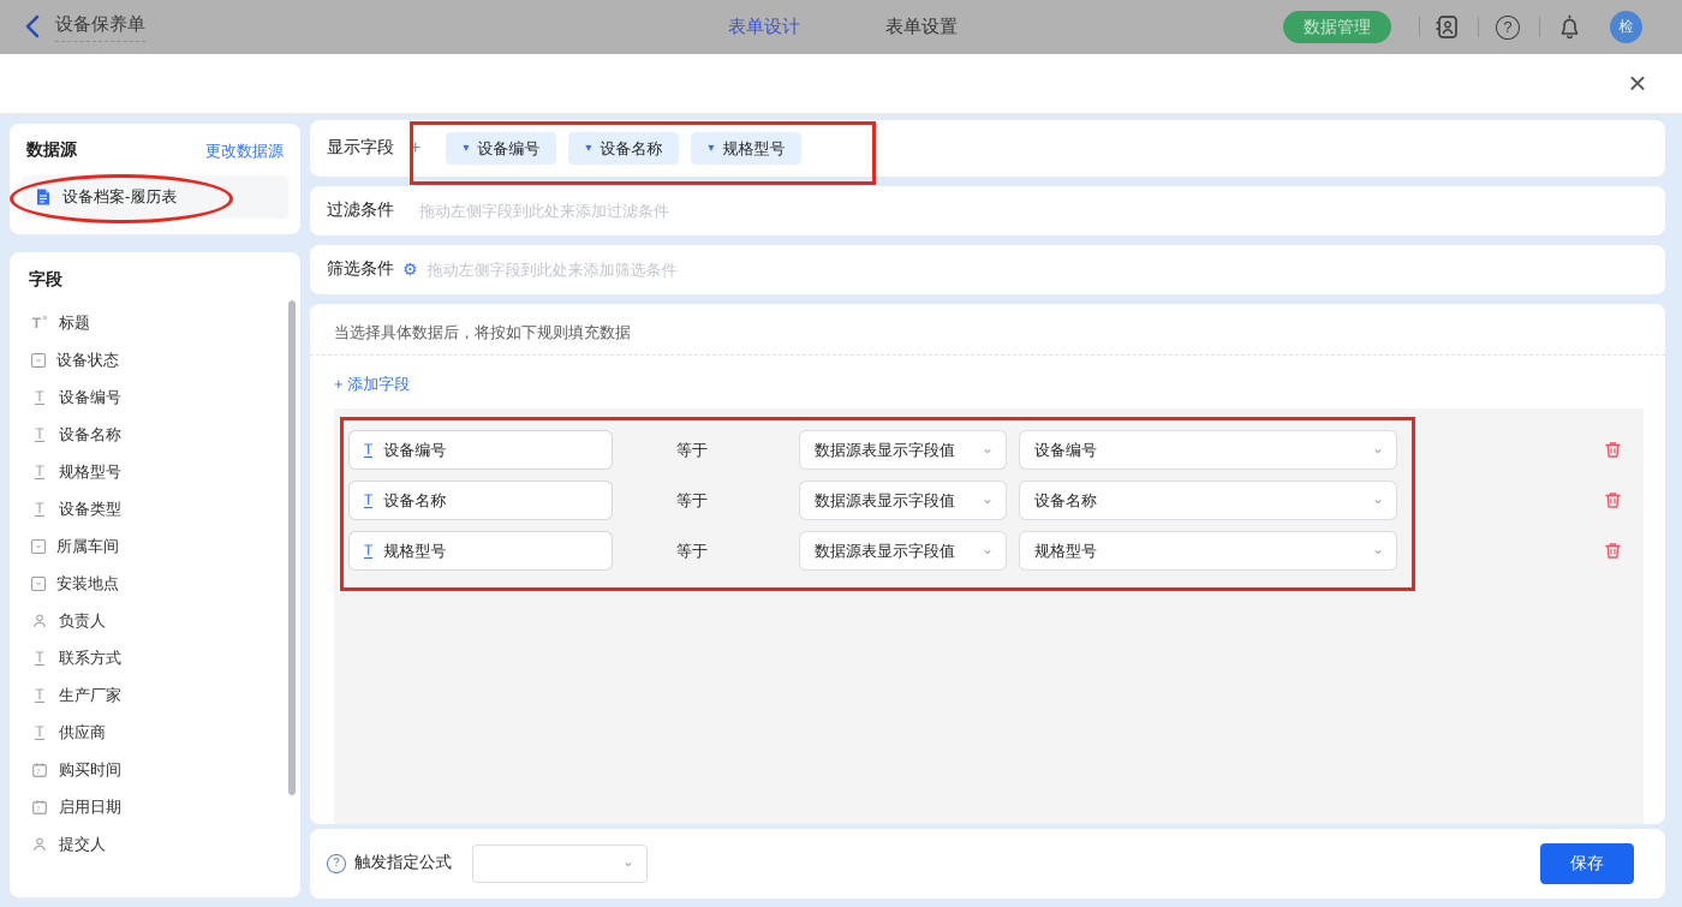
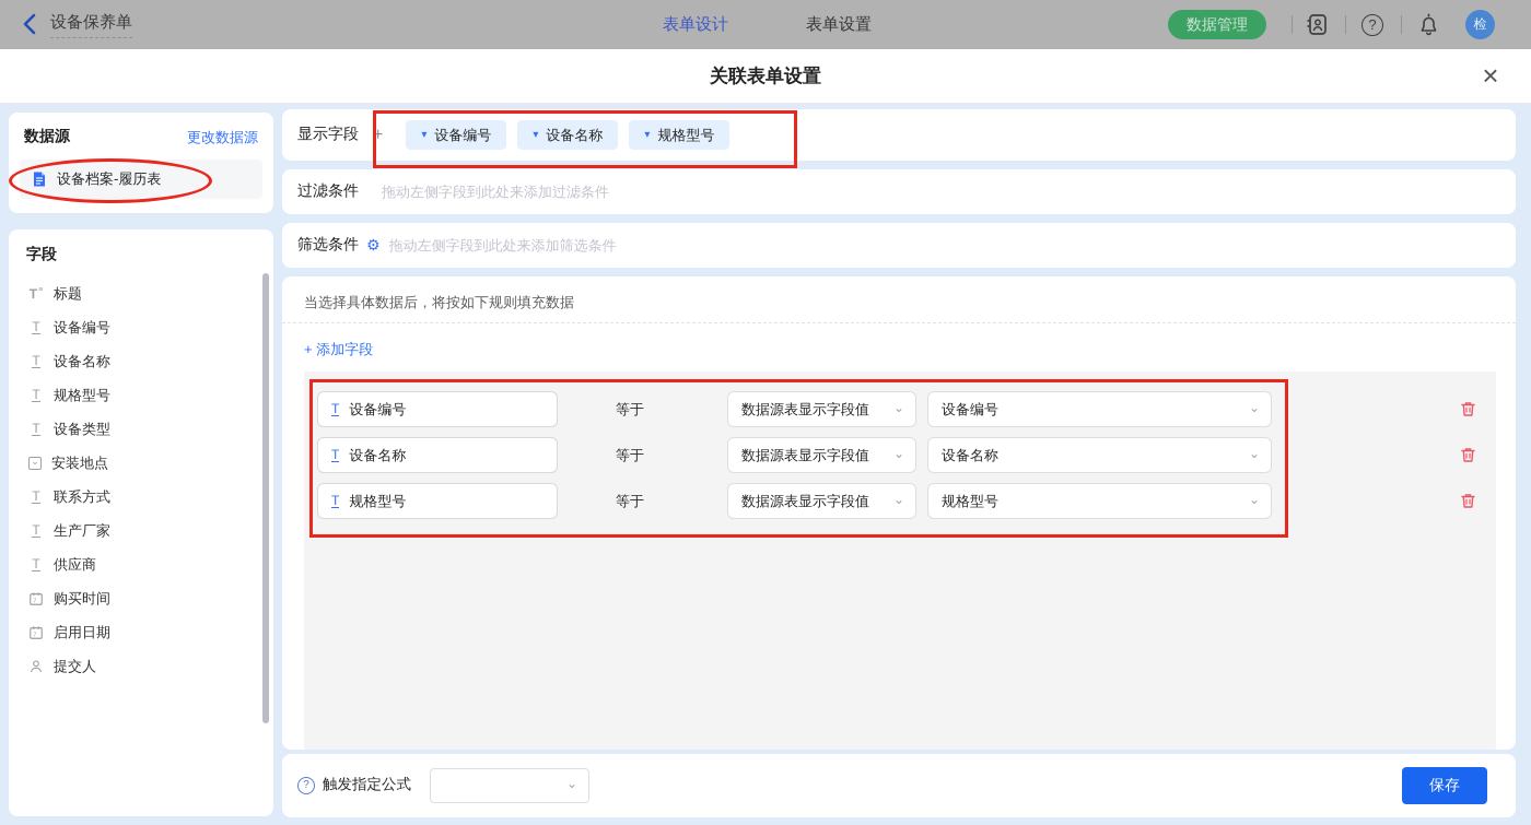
  设备保养单
  表单设计
  表单设置
  数据管理
  检
+ 关联表单设置
  数据源
  更改数据源
  设备档案-履历表
  字段
  标题
- 设备状态
  设备编号
  设备名称
  规格型号
  设备类型
- 所属车间
  安装地点
- 负责人
  联系方式
  生产厂家
  供应商
  购买时间
  启用日期
  提交人
  显示字段
  设备编号
  设备名称
  规格型号
  过滤条件
  拖动左侧字段到此处来添加过滤条件
  筛选条件
  拖动左侧字段到此处来添加筛选条件
  当选择具体数据后，将按如下规则填充数据
  + 添加字段
  设备编号
  等于
  数据源表显示字段值
  设备编号
  设备名称
  等于
  数据源表显示字段值
  设备名称
  规格型号
  等于
  数据源表显示字段值
  规格型号
  触发指定公式
  保存
